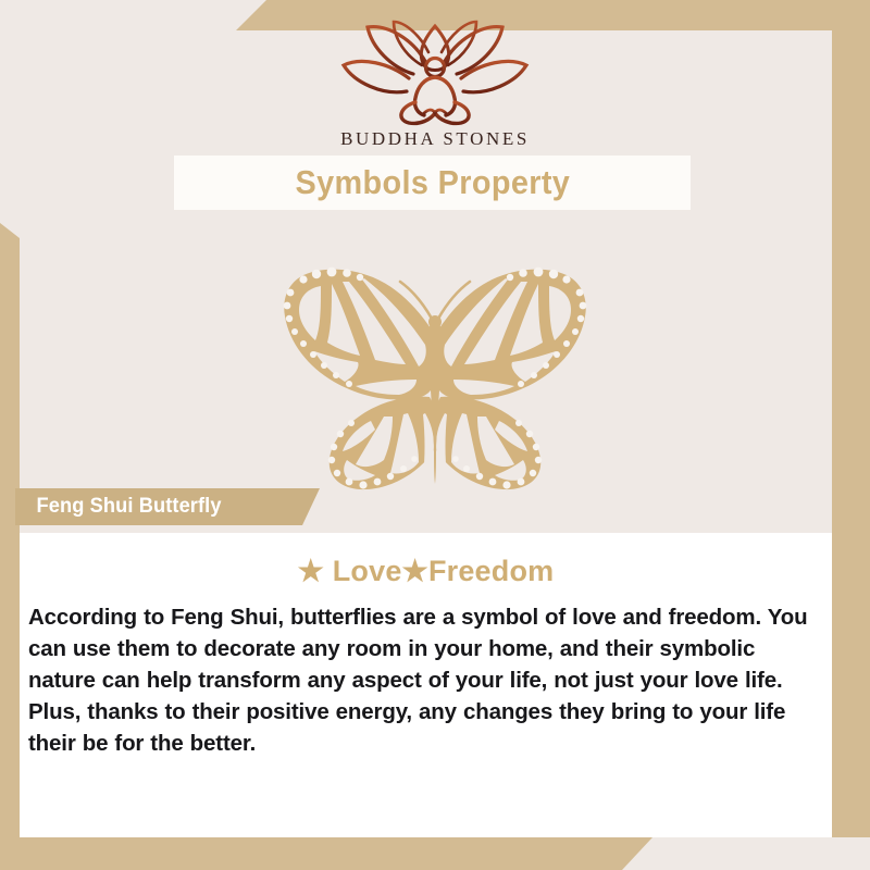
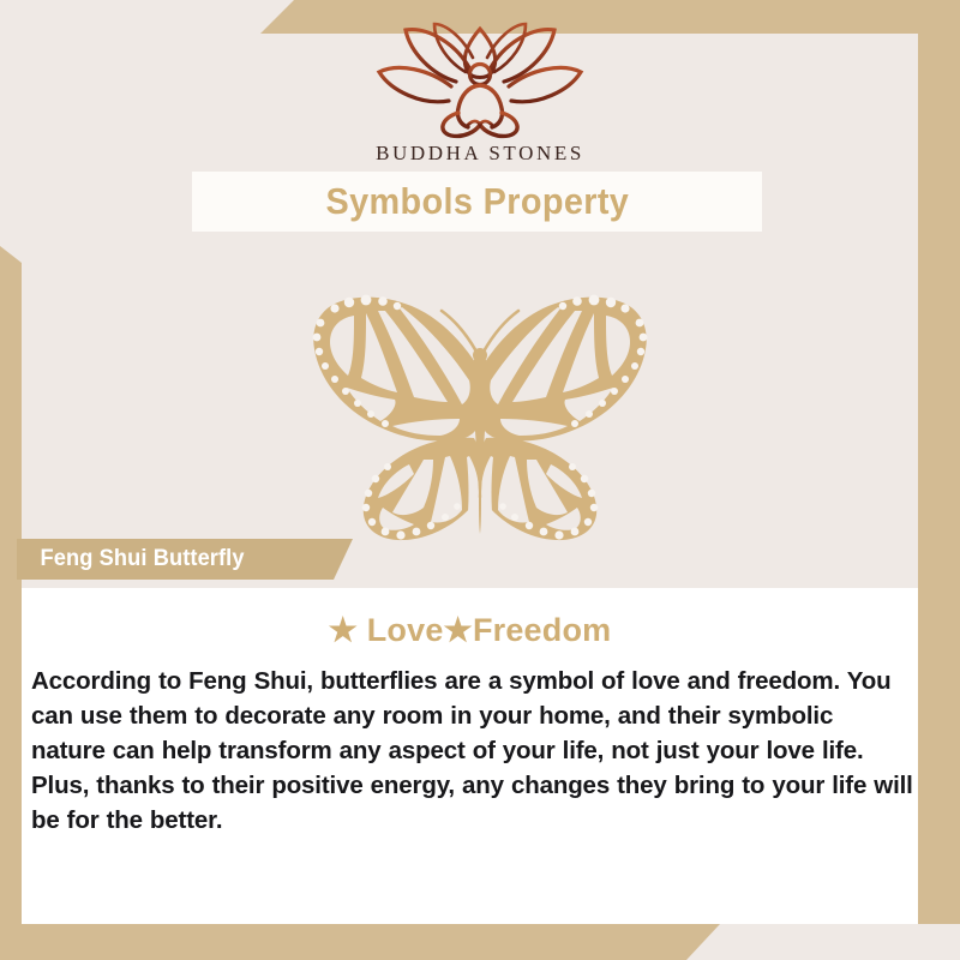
  BUDDHA STONES
  Symbols Property
  Feng Shui Butterfly
  ★ Love★Freedom
- According to Feng Shui, butterflies are a symbol of love and freedom. You can use them to decorate any room in your home, and their symbolic nature can help transform any aspect of your life, not just your love life. Plus, thanks to their positive energy, any changes they bring to your life their be for the better.
+ According to Feng Shui, butterflies are a symbol of love and freedom. You can use them to decorate any room in your home, and their symbolic nature can help transform any aspect of your life, not just your love life. Plus, thanks to their positive energy, any changes they bring to your life will be for the better.
